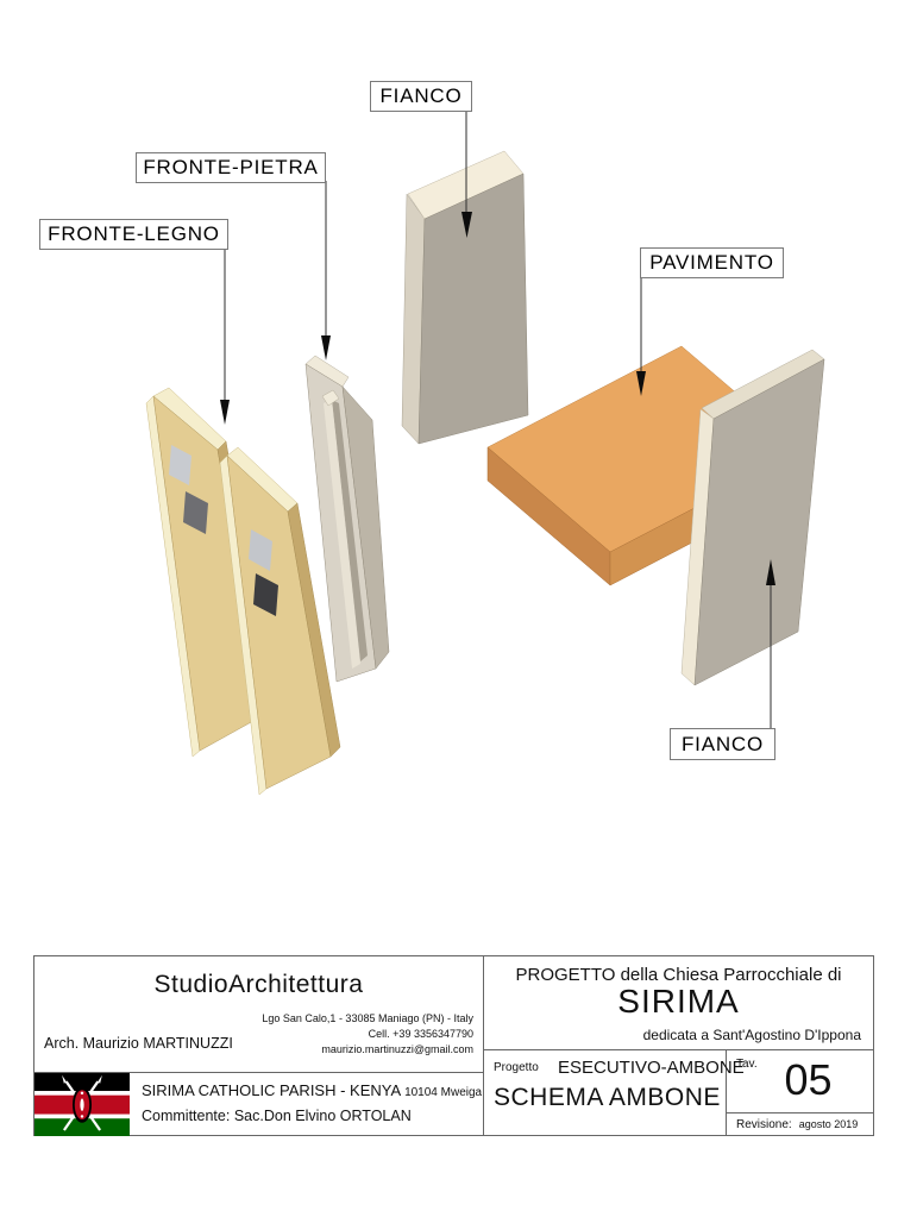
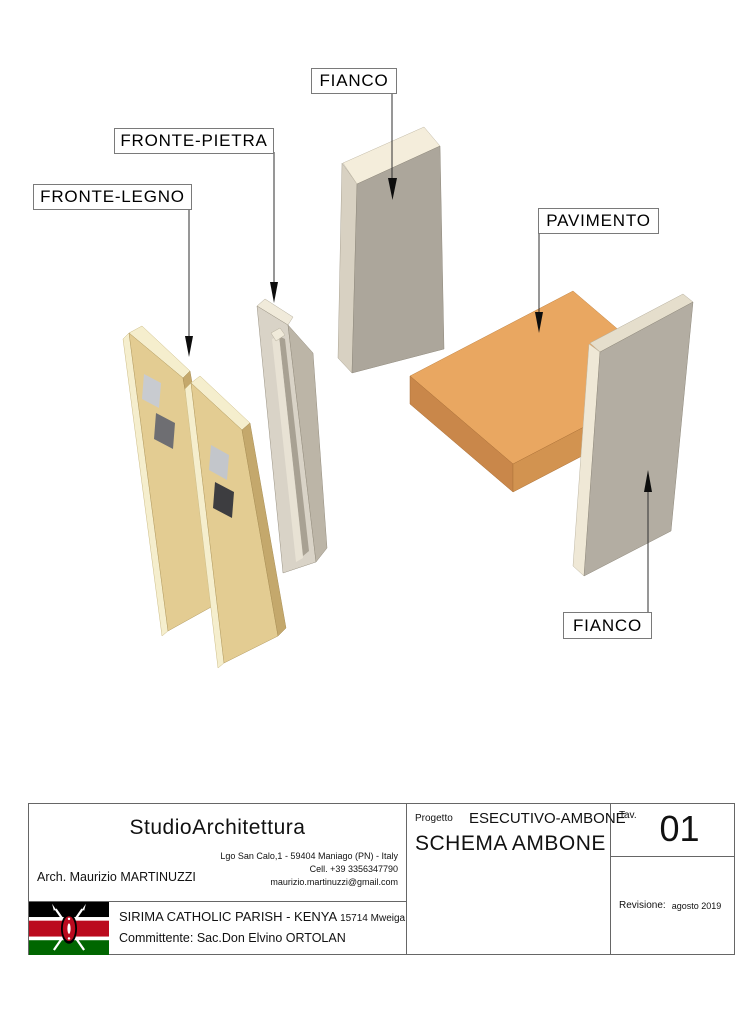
  FIANCO
  FRONTE-PIETRA
  FRONTE-LEGNO
  PAVIMENTO
  FIANCO
  StudioArchitettura
- Lgo San Calo,1 - 33085 Maniago (PN) - Italy
+ Lgo San Calo,1 - 59404 Maniago (PN) - Italy
  Arch. Maurizio MARTINUZZI
  Cell. +39 3356347790
  maurizio.martinuzzi@gmail.com
- SIRIMA CATHOLIC PARISH - KENYA 10104 Mweiga
+ SIRIMA CATHOLIC PARISH - KENYA 15714 Mweiga
  Committente: Sac.Don Elvino ORTOLAN
- PROGETTO della Chiesa Parrocchiale di
- SIRIMA
- dedicata a Sant'Agostino D'Ippona
  Progetto
  ESECUTIVO-AMBONE
  SCHEMA AMBONE
  Tav.
- 05
+ 01
  Revisione:
  agosto 2019
